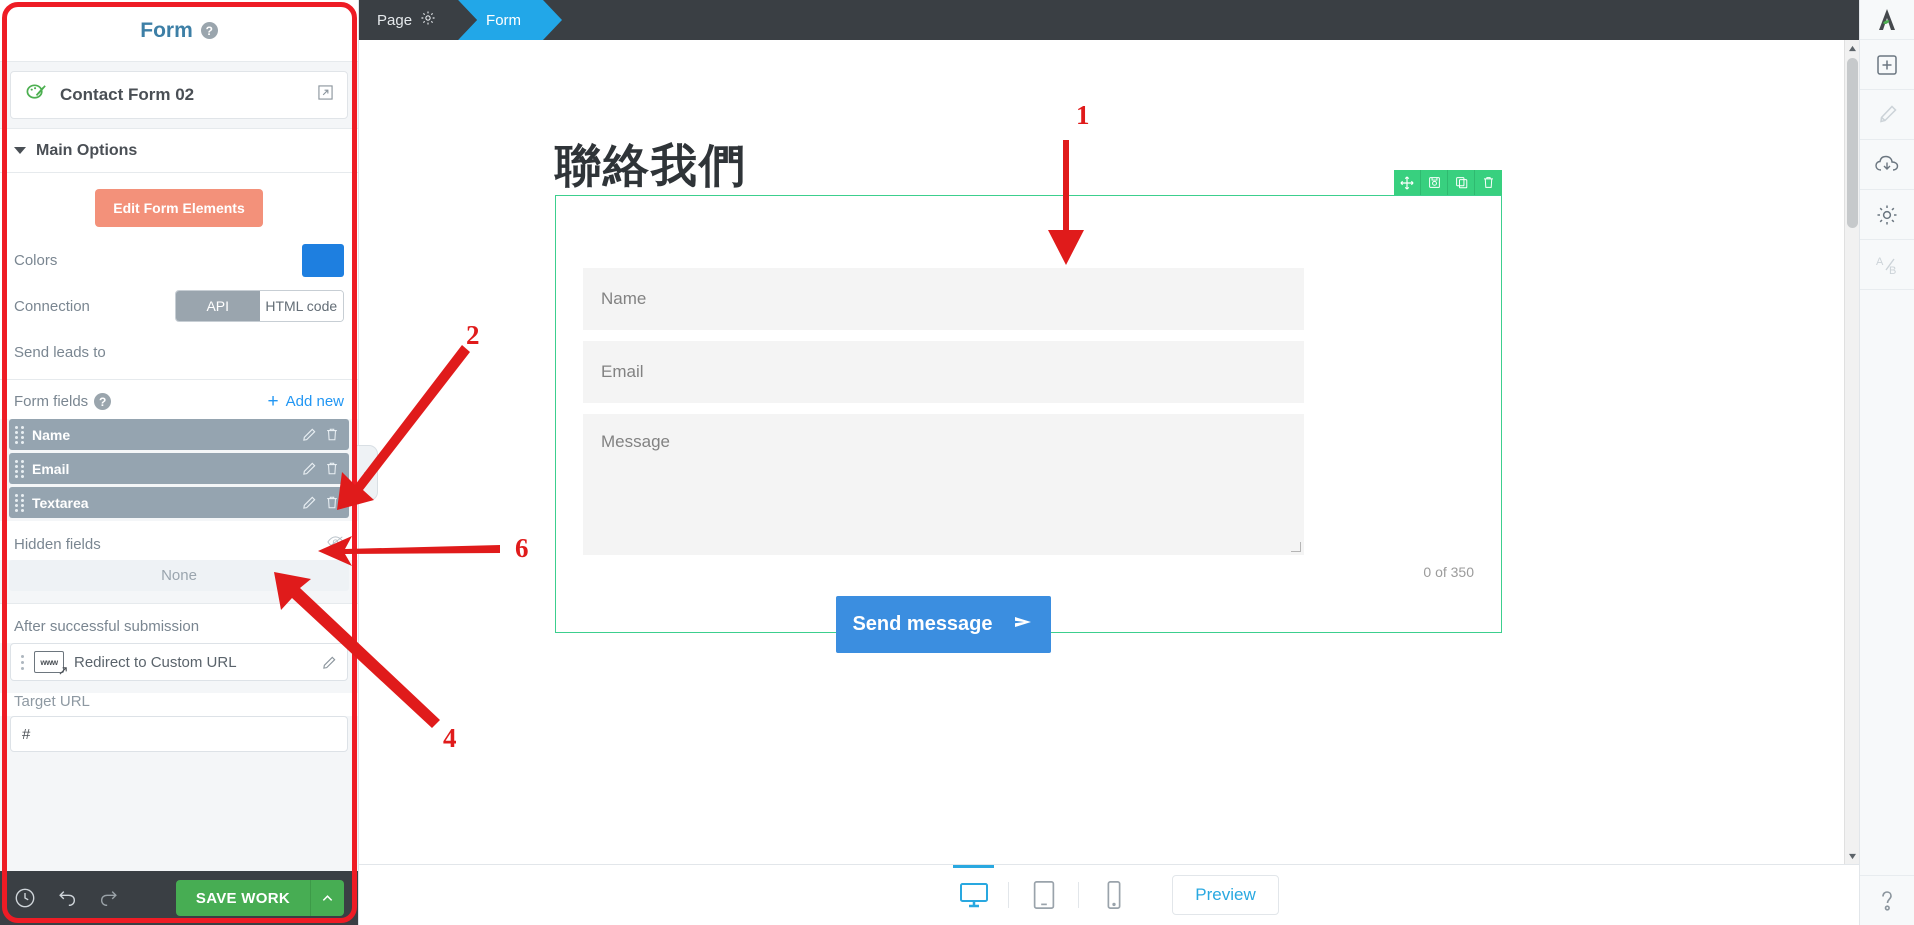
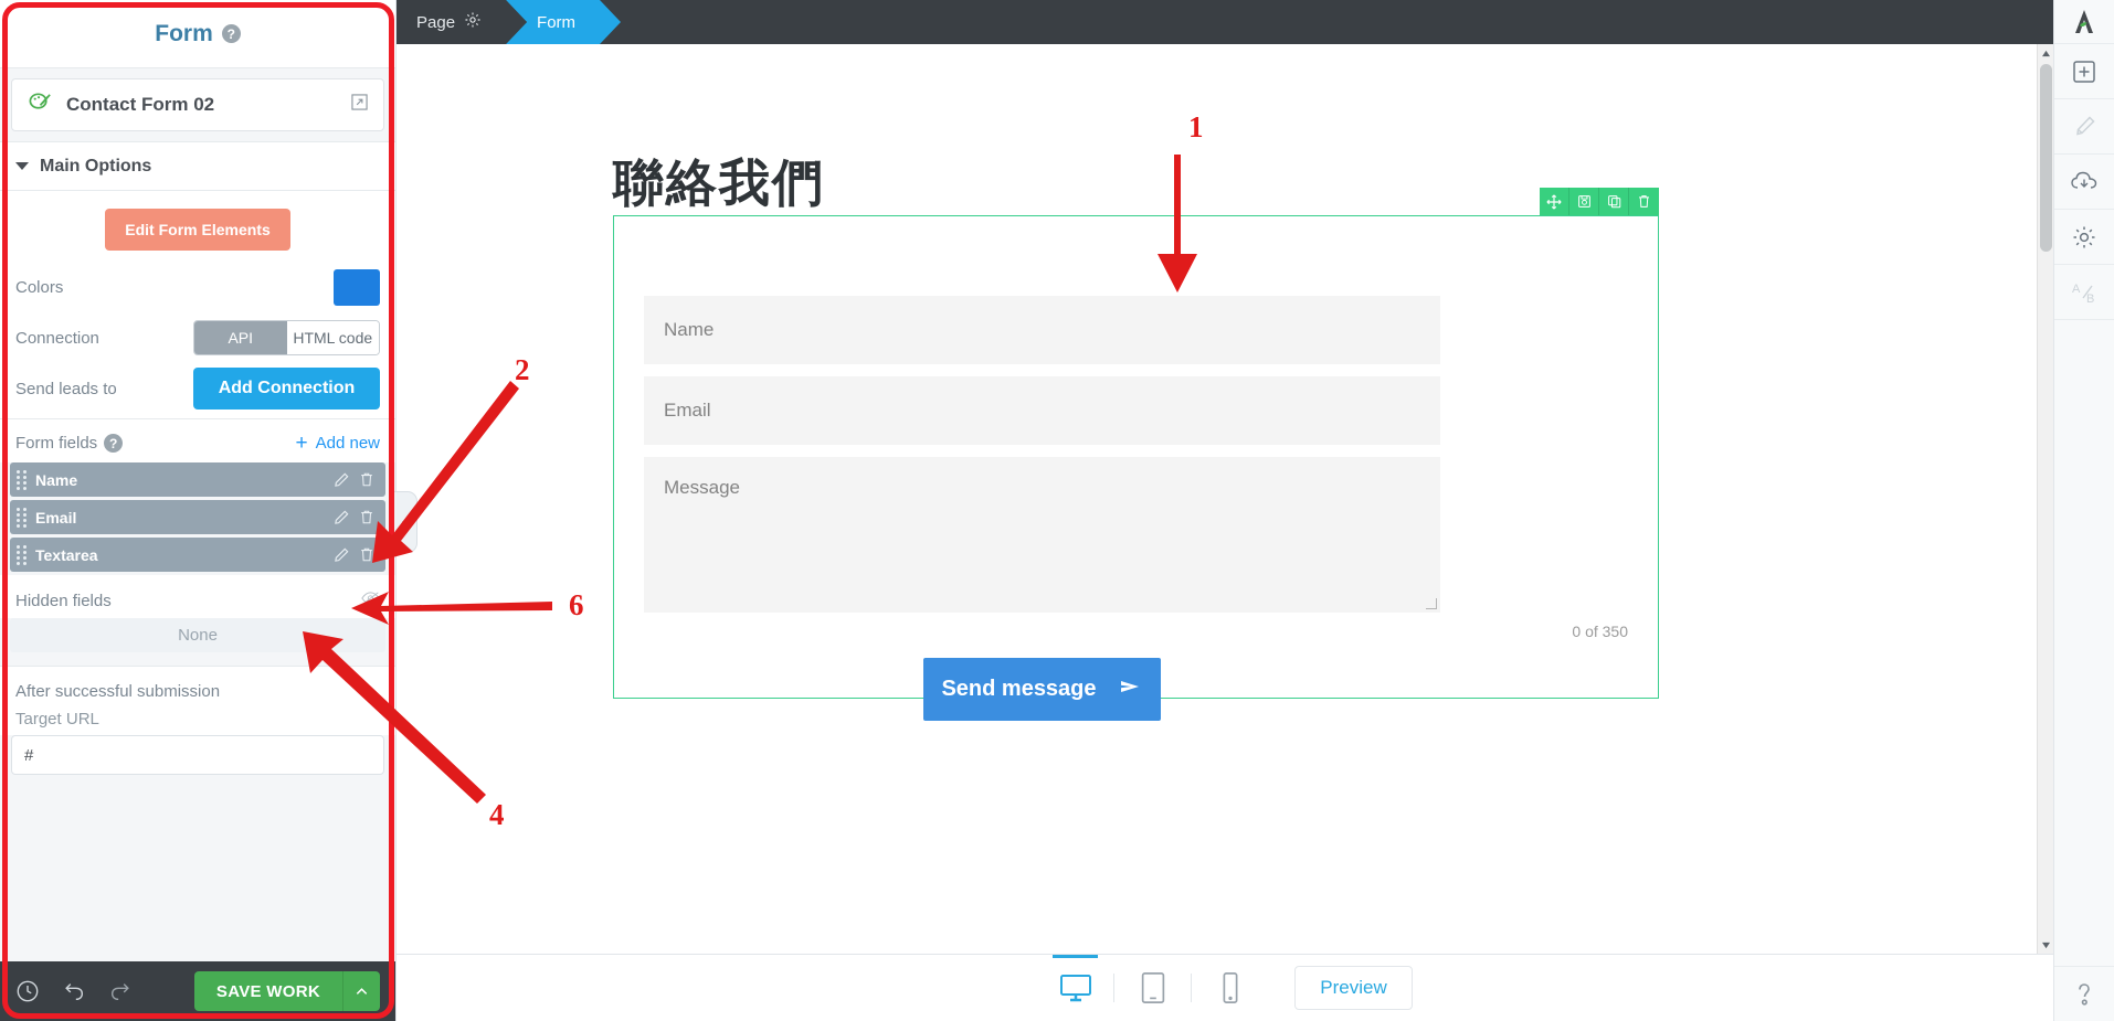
  Form
  ?
  Contact Form 02
  Main Options
  Edit Form Elements
  Colors
  Connection
  API
  HTML code
  Send leads to
+ Add Connection
  Form fields
  ?
  +
  Add new
  Name
  Email
  Textarea
  Hidden fields
  None
  After successful submission
- www
- Redirect to Custom URL
  Target URL
  #
  SAVE WORK
  Page
  Form
  聯絡我們
  Name
  Email
  Message
  0 of 350
  Send message
  Preview
  A
  B
  1
  2
  6
  4
